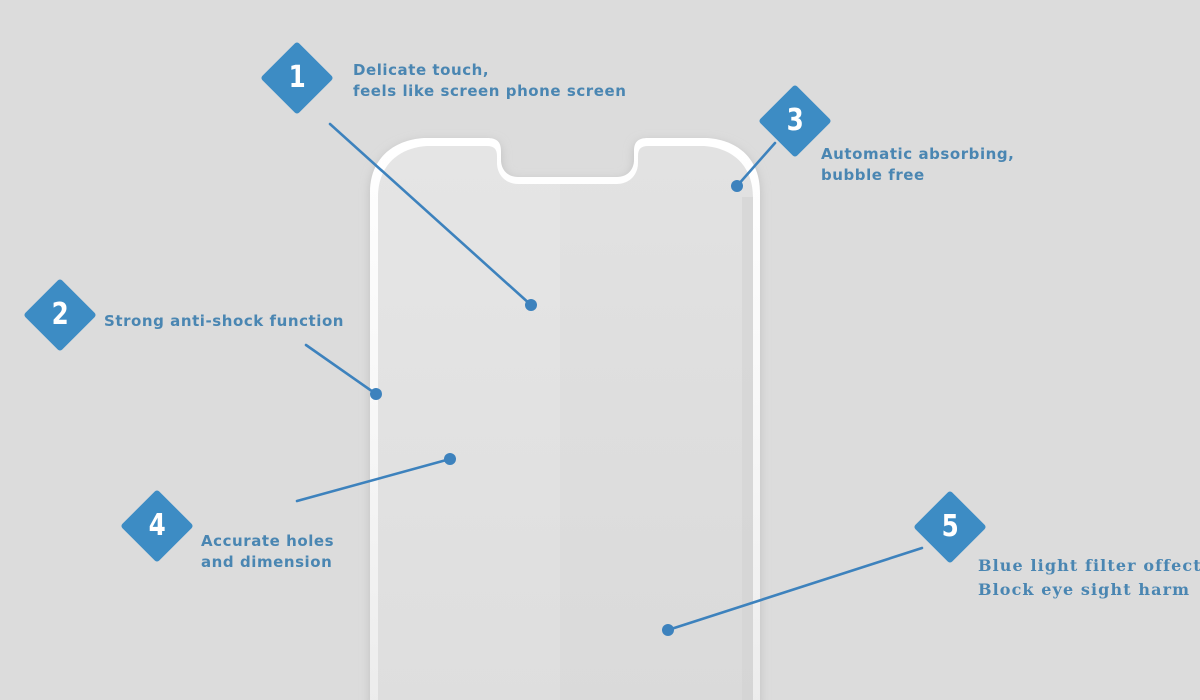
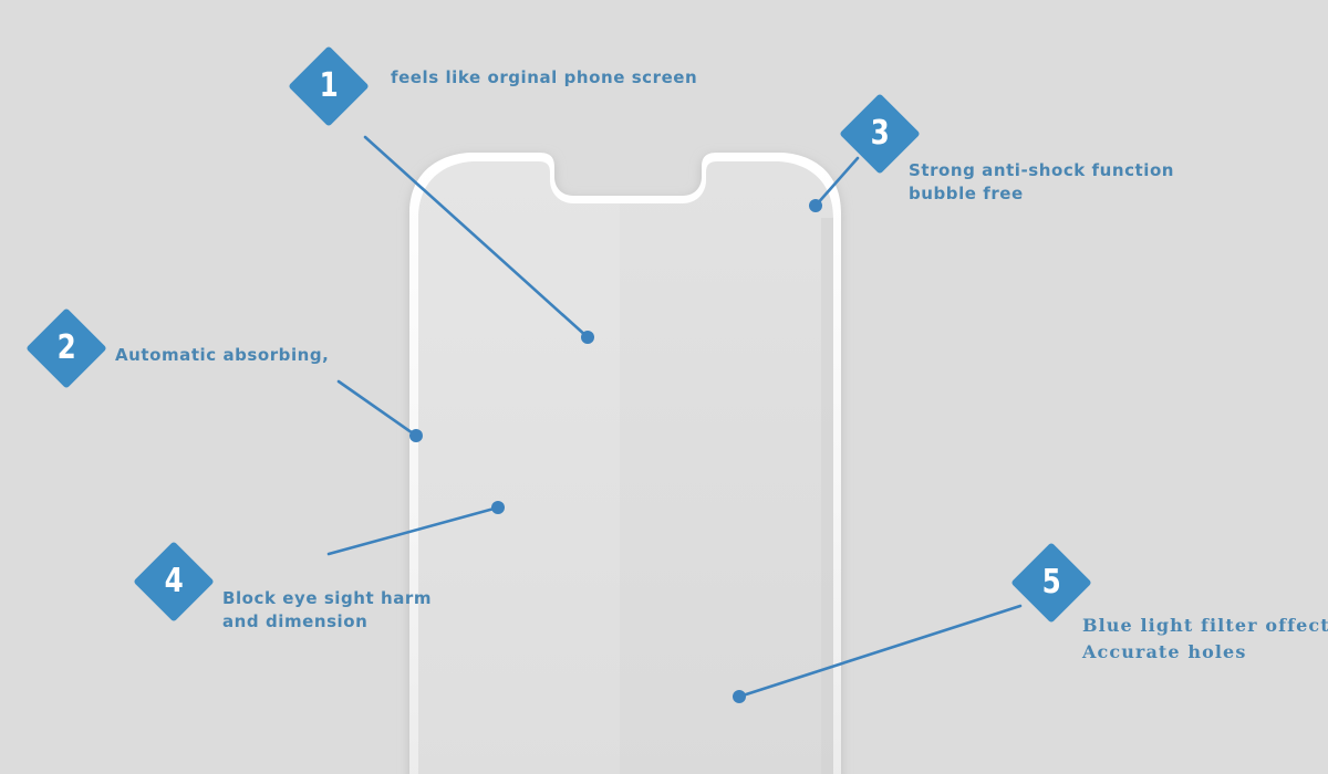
  1
- Delicate touch,
- feels like screen phone screen
+ feels like orginal phone screen
  2
- Strong anti-shock function
+ Automatic absorbing,
  3
- Automatic absorbing,
+ Strong anti-shock function
  bubble free
  4
- Accurate holes
+ Block eye sight harm
  and dimension
  5
  Blue light filter offect
- Block eye sight harm
+ Accurate holes
